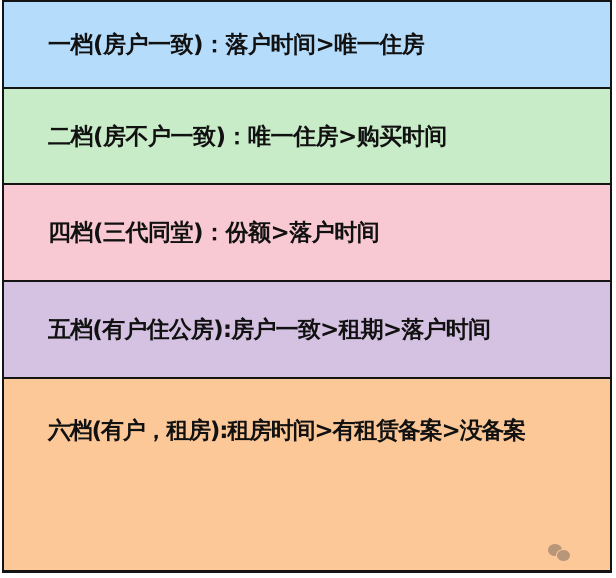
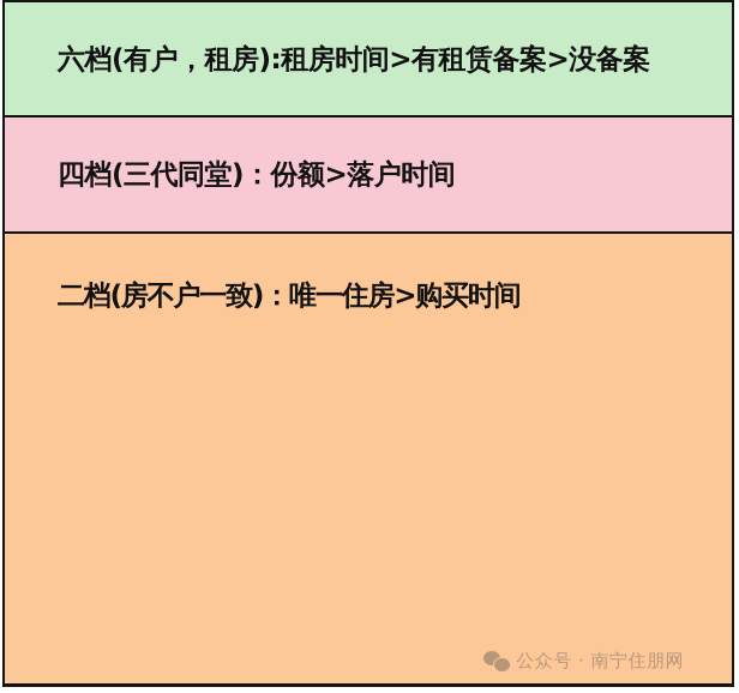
- 一档(房户一致)：落户时间>唯一住房
- 二档(房不户一致)：唯一住房>购买时间
+ 六档(有户，租房):租房时间>有租赁备案>没备案
  四档(三代同堂)：份额>落户时间
- 五档(有户住公房):房户一致>租期>落户时间
- 六档(有户，租房):租房时间>有租赁备案>没备案
+ 二档(房不户一致)：唯一住房>购买时间
+ 公众号 · 南宁住朋网
